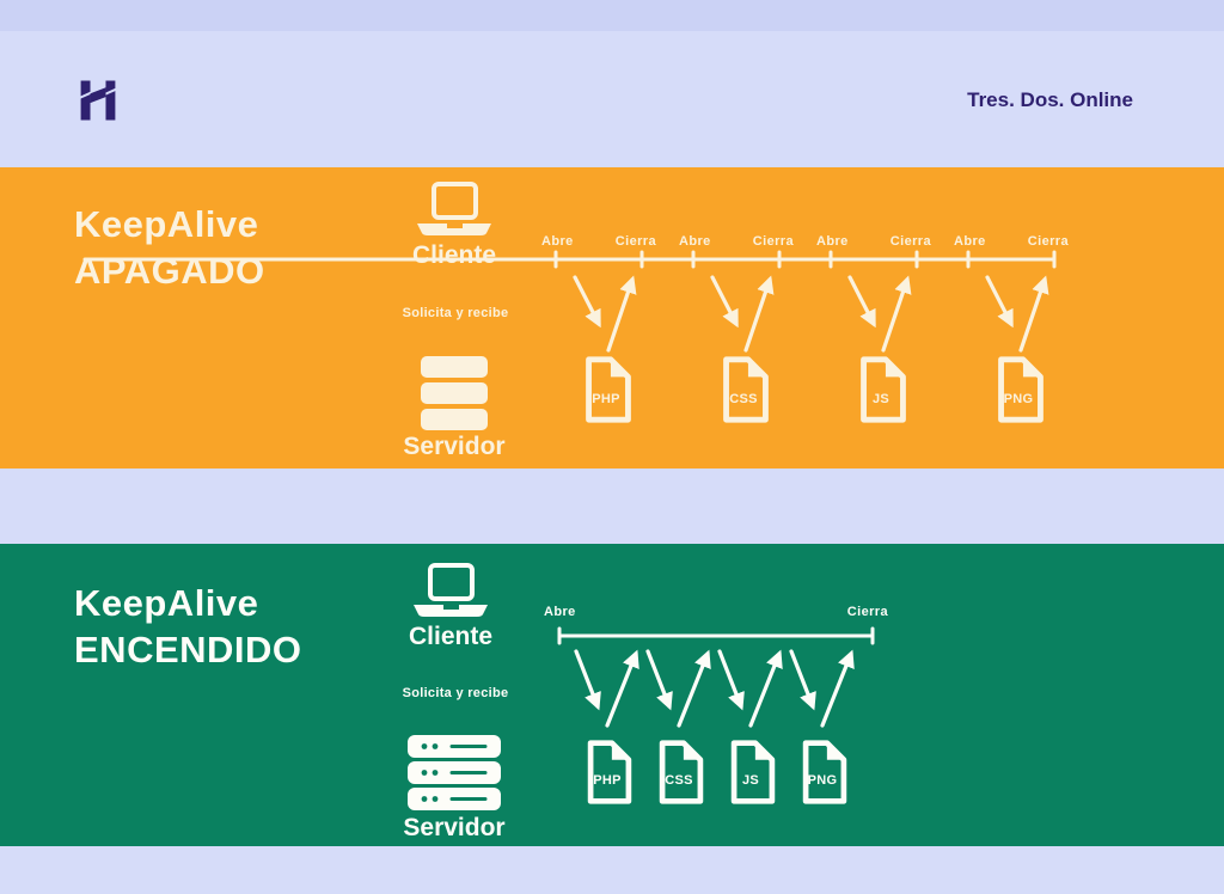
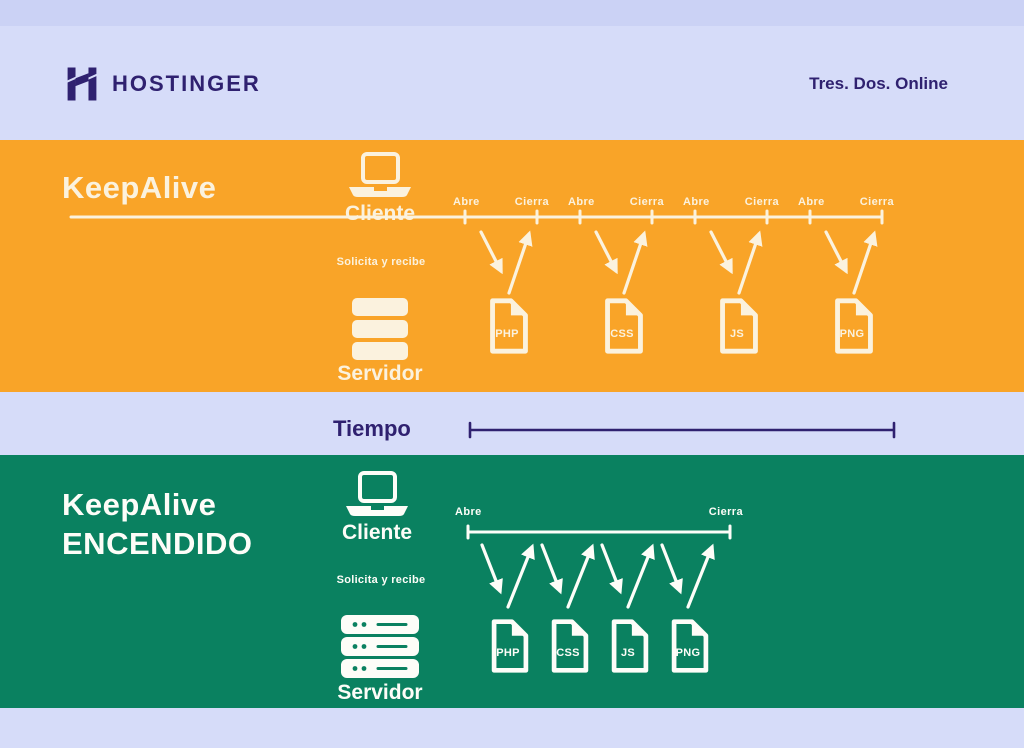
+ HOSTINGER
  Tres. Dos. Online
  KeepAlive
- APAGADO
  Cliente
  Solicita y recibe
  Servidor
  Abre
  Cierra
  Abre
  Cierra
  Abre
  Cierra
  Abre
  Cierra
  PHP
  CSS
  JS
  PNG
+ Tiempo
  KeepAlive
  ENCENDIDO
  Cliente
  Solicita y recibe
  Servidor
  Abre
  Cierra
  PHP
  CSS
  JS
  PNG
